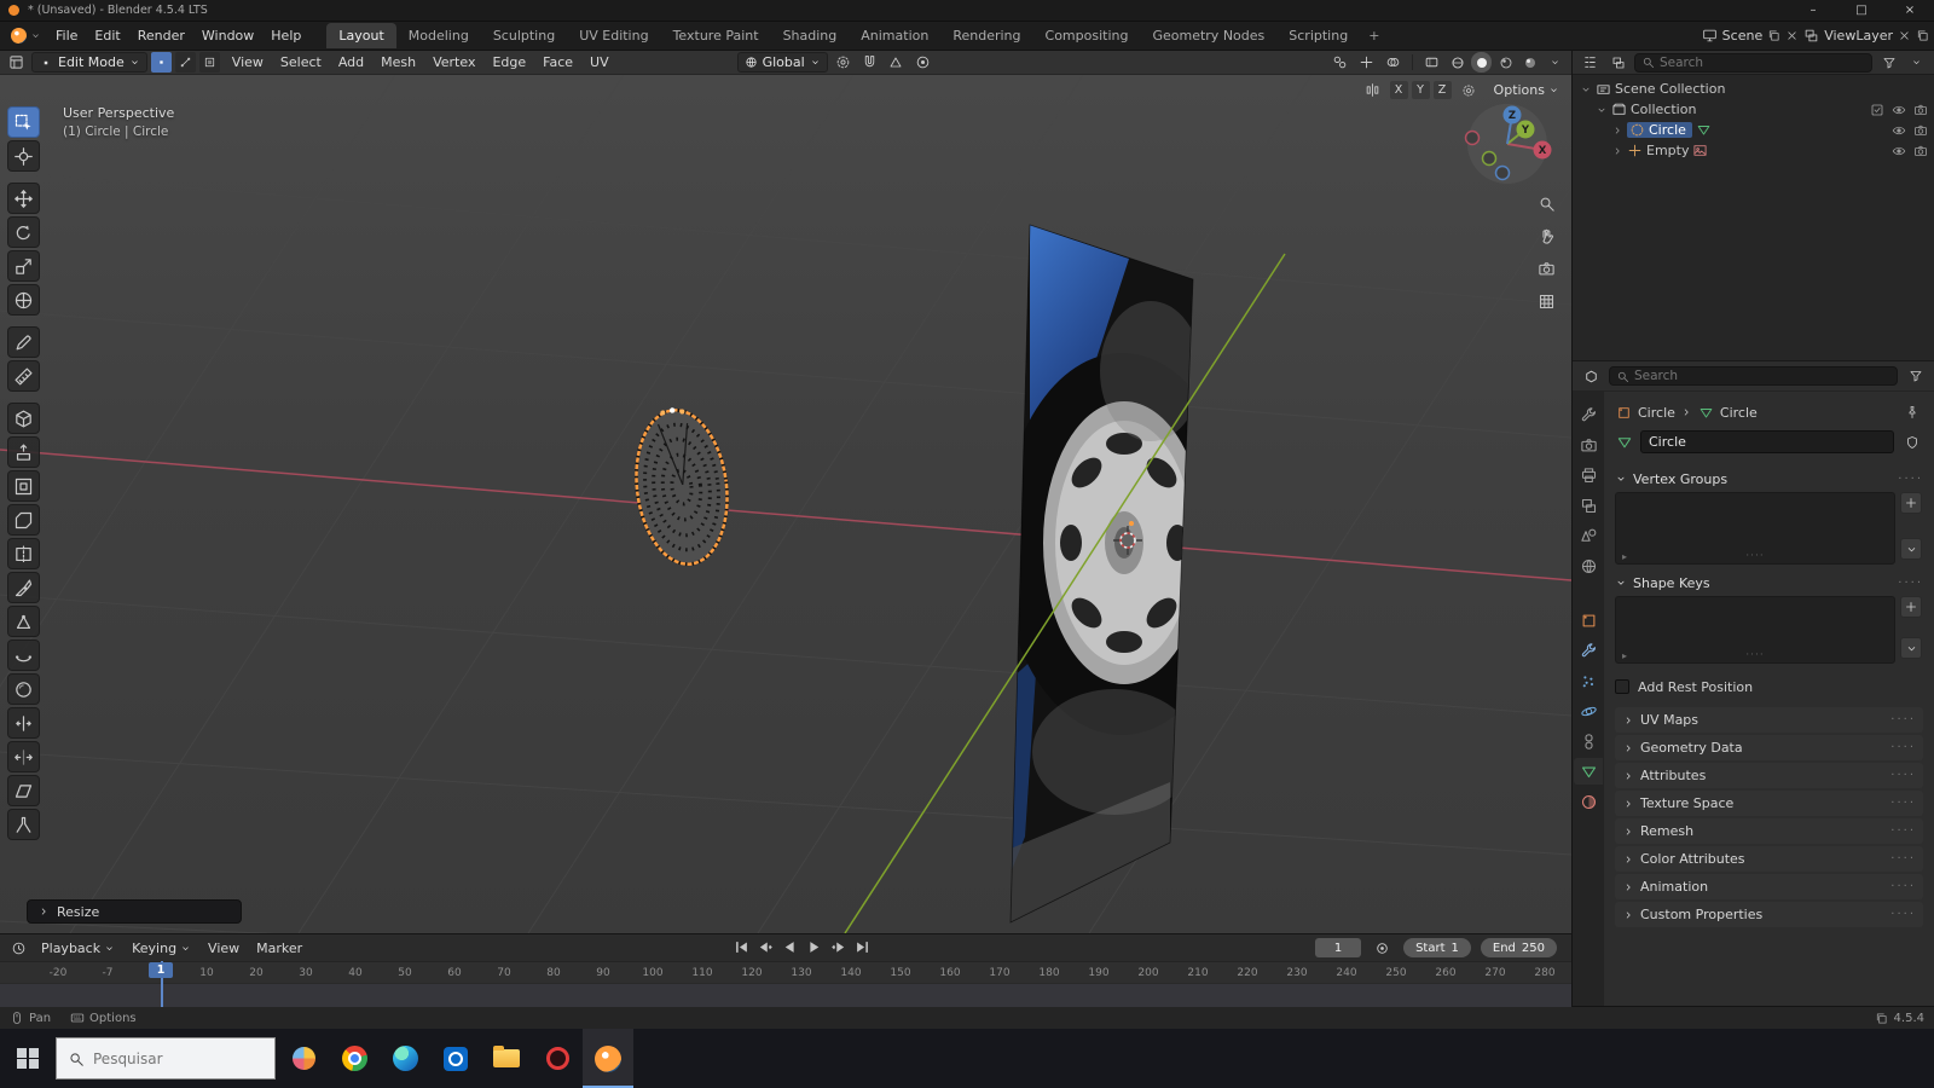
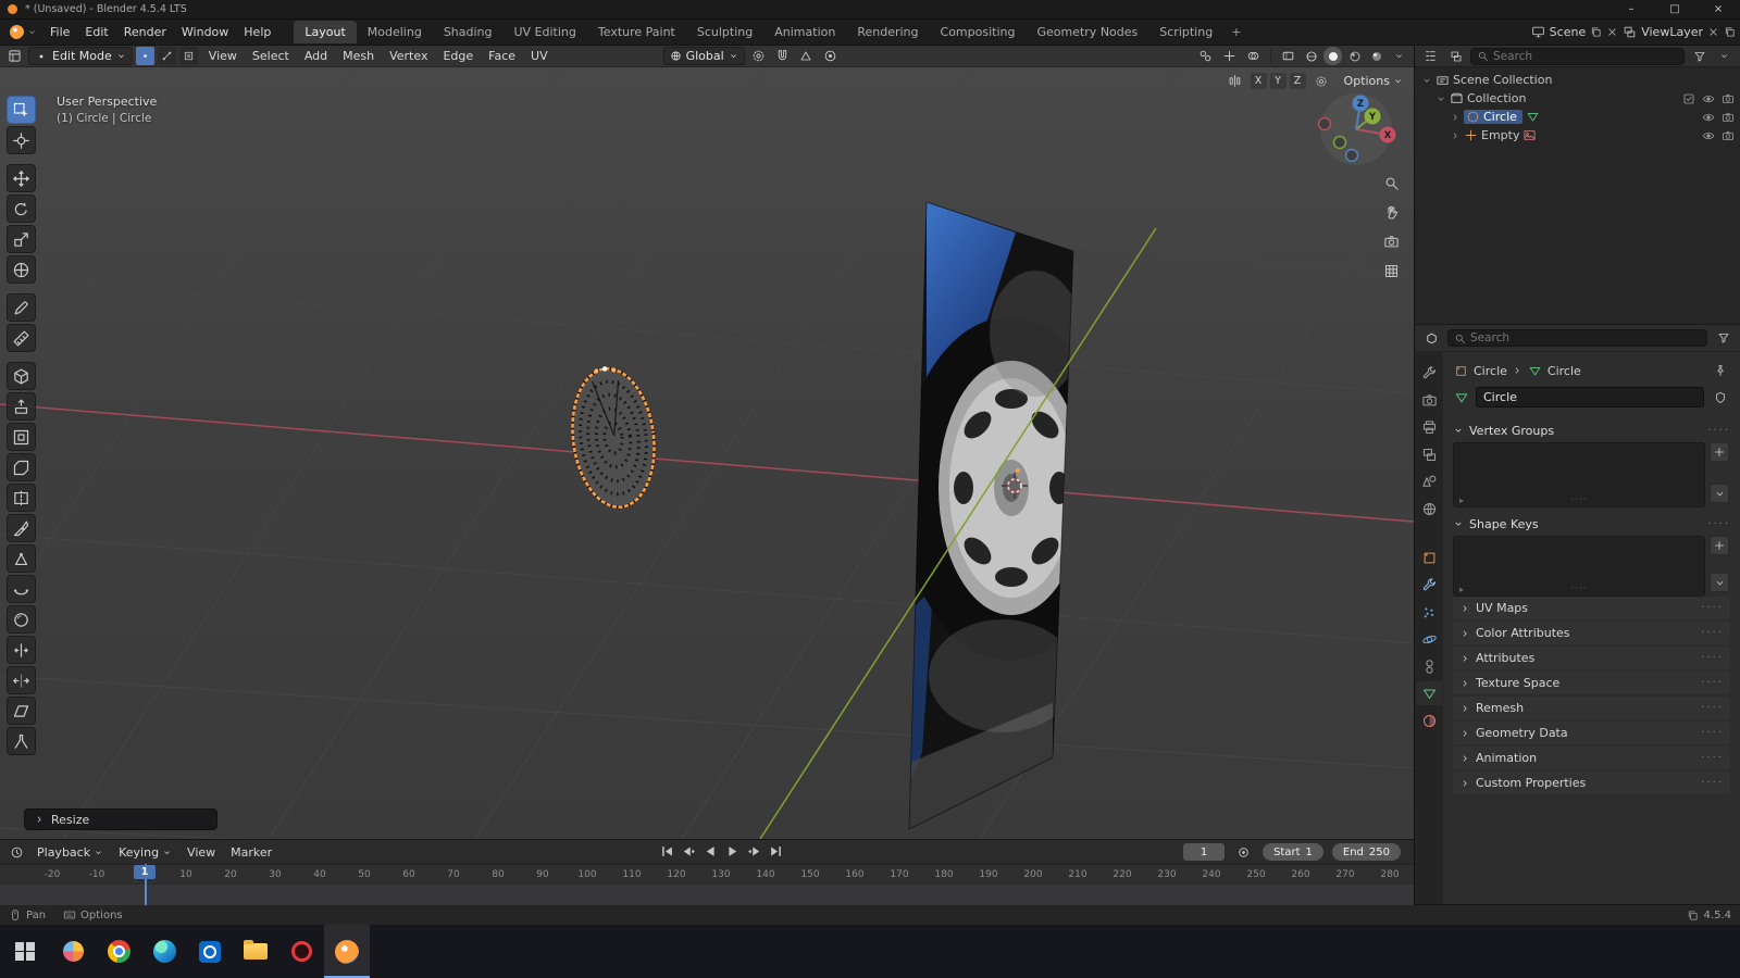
  * (Unsaved) - Blender 4.5.4 LTS
  –
  □
  ×
  File
  Edit
  Render
  Window
  Help
  Layout
  Modeling
- Sculpting
+ Shading
  UV Editing
  Texture Paint
- Shading
+ Sculpting
  Animation
  Rendering
  Compositing
  Geometry Nodes
  Scripting
  +
  Scene
  ViewLayer
  Edit Mode
  View
  Select
  Add
  Mesh
  Vertex
  Edge
  Face
  UV
  Global
  X
  Y
  Z
  User Perspective
  (1) Circle | Circle
  X
  Y
  Z
  Options
  Resize
  Playback
  Keying
  View
  Marker
  1
  Start
  1
  End
  250
  -20
- -7
+ -10
  10
  20
  30
  40
  50
  60
  70
  80
  90
  100
  110
  120
  130
  140
  150
  160
  170
  180
  190
  200
  210
  220
  230
  240
  250
  260
  270
  280
  1
  Search
  Scene Collection
  Collection
  Circle
  Empty
  Search
  Circle
  Circle
  Circle
  Vertex Groups
  ····
  ▸
  ····
  Shape Keys
  ····
  ▸
  ····
- Add Rest Position
  UV Maps
  ····
- Geometry Data
+ Color Attributes
  ····
  Attributes
  ····
  Texture Space
  ····
  Remesh
  ····
- Color Attributes
+ Geometry Data
  ····
  Animation
  ····
  Custom Properties
  ····
  Pan
  Options
  4.5.4
- Pesquisar
